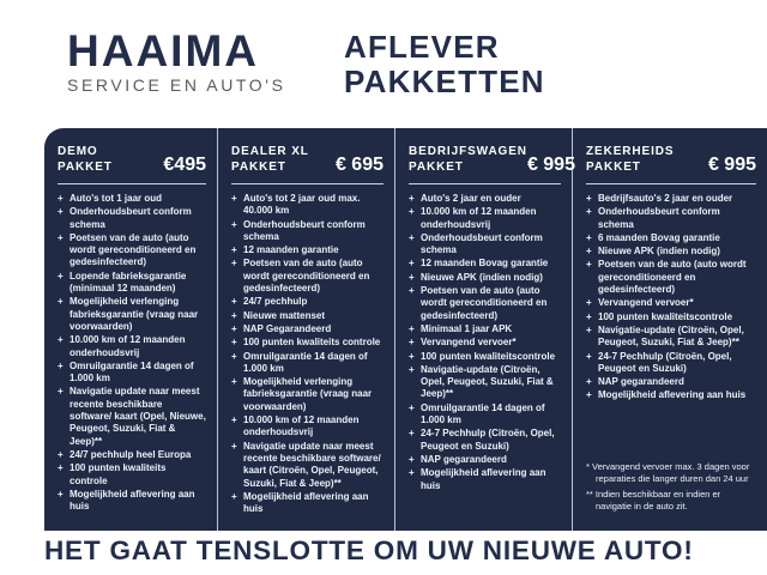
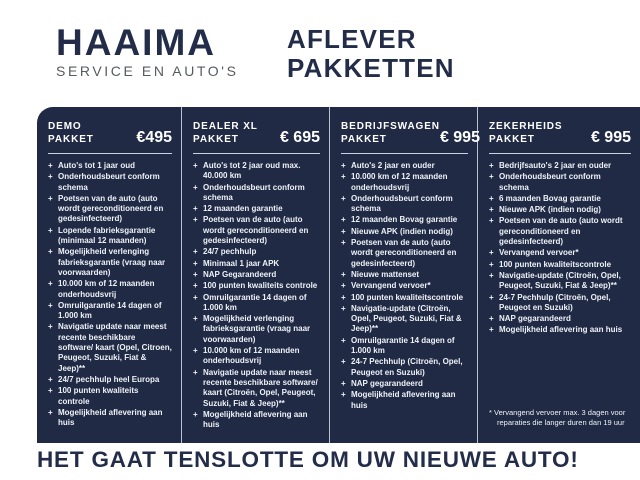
  HAAIMA
  SERVICE EN AUTO'S
  AFLEVER
  PAKKETTEN
  DEMO
  PAKKET
  €495
  +
  Auto's tot 1 jaar oud
  +
  Onderhoudsbeurt conform schema
  +
  Poetsen van de auto (auto wordt gereconditioneerd en gedesinfecteerd)
  +
  Lopende fabrieksgarantie (minimaal 12 maanden)
  +
  Mogelijkheid verlenging fabrieksgarantie (vraag naar voorwaarden)
  +
  10.000 km of 12 maanden onderhoudsvrij
  +
  Omruilgarantie 14 dagen of 1.000 km
  +
- Navigatie update naar meest recente beschikbare software/ kaart (Opel, Nieuwe, Peugeot, Suzuki, Fiat & Jeep)**
+ Navigatie update naar meest recente beschikbare software/ kaart (Opel, Citroen, Peugeot, Suzuki, Fiat & Jeep)**
  +
  24/7 pechhulp heel Europa
  +
  100 punten kwaliteits controle
  +
  Mogelijkheid aflevering aan huis
  DEALER XL
  PAKKET
  € 695
  +
  Auto's tot 2 jaar oud max. 40.000 km
  +
  Onderhoudsbeurt conform schema
  +
  12 maanden garantie
  +
  Poetsen van de auto (auto wordt gereconditioneerd en gedesinfecteerd)
  +
  24/7 pechhulp
  +
- Nieuwe mattenset
+ Minimaal 1 jaar APK
  +
  NAP Gegarandeerd
  +
  100 punten kwaliteits controle
  +
  Omruilgarantie 14 dagen of 1.000 km
  +
  Mogelijkheid verlenging fabrieksgarantie (vraag naar voorwaarden)
  +
  10.000 km of 12 maanden onderhoudsvrij
  +
  Navigatie update naar meest recente beschikbare software/ kaart (Citroën, Opel, Peugeot, Suzuki, Fiat & Jeep)**
  +
  Mogelijkheid aflevering aan huis
  BEDRIJFSWAGEN
  PAKKET
  € 995
  +
  Auto's 2 jaar en ouder
  +
  10.000 km of 12 maanden onderhoudsvrij
  +
  Onderhoudsbeurt conform schema
  +
  12 maanden Bovag garantie
  +
  Nieuwe APK (indien nodig)
  +
  Poetsen van de auto (auto wordt gereconditioneerd en gedesinfecteerd)
  +
- Minimaal 1 jaar APK
+ Nieuwe mattenset
  +
  Vervangend vervoer*
  +
  100 punten kwaliteitscontrole
  +
  Navigatie-update (Citroën, Opel, Peugeot, Suzuki, Fiat & Jeep)**
  +
  Omruilgarantie 14 dagen of 1.000 km
  +
  24-7 Pechhulp (Citroën, Opel, Peugeot en Suzuki)
  +
  NAP gegarandeerd
  +
  Mogelijkheid aflevering aan huis
  ZEKERHEIDS
  PAKKET
  € 995
  +
  Bedrijfsauto's 2 jaar en ouder
  +
  Onderhoudsbeurt conform schema
  +
  6 maanden Bovag garantie
  +
  Nieuwe APK (indien nodig)
  +
  Poetsen van de auto (auto wordt gereconditioneerd en gedesinfecteerd)
  +
  Vervangend vervoer*
  +
  100 punten kwaliteitscontrole
  +
  Navigatie-update (Citroën, Opel, Peugeot, Suzuki, Fiat & Jeep)**
  +
  24-7 Pechhulp (Citroën, Opel, Peugeot en Suzuki)
  +
  NAP gegarandeerd
  +
  Mogelijkheid aflevering aan huis
- * Vervangend vervoer max. 3 dagen voor reparaties die langer duren dan 24 uur
+ * Vervangend vervoer max. 3 dagen voor reparaties die langer duren dan 19 uur
- ** Indien beschikbaar en indien er navigatie in de auto zit.
  HET GAAT TENSLOTTE OM UW NIEUWE AUTO!
